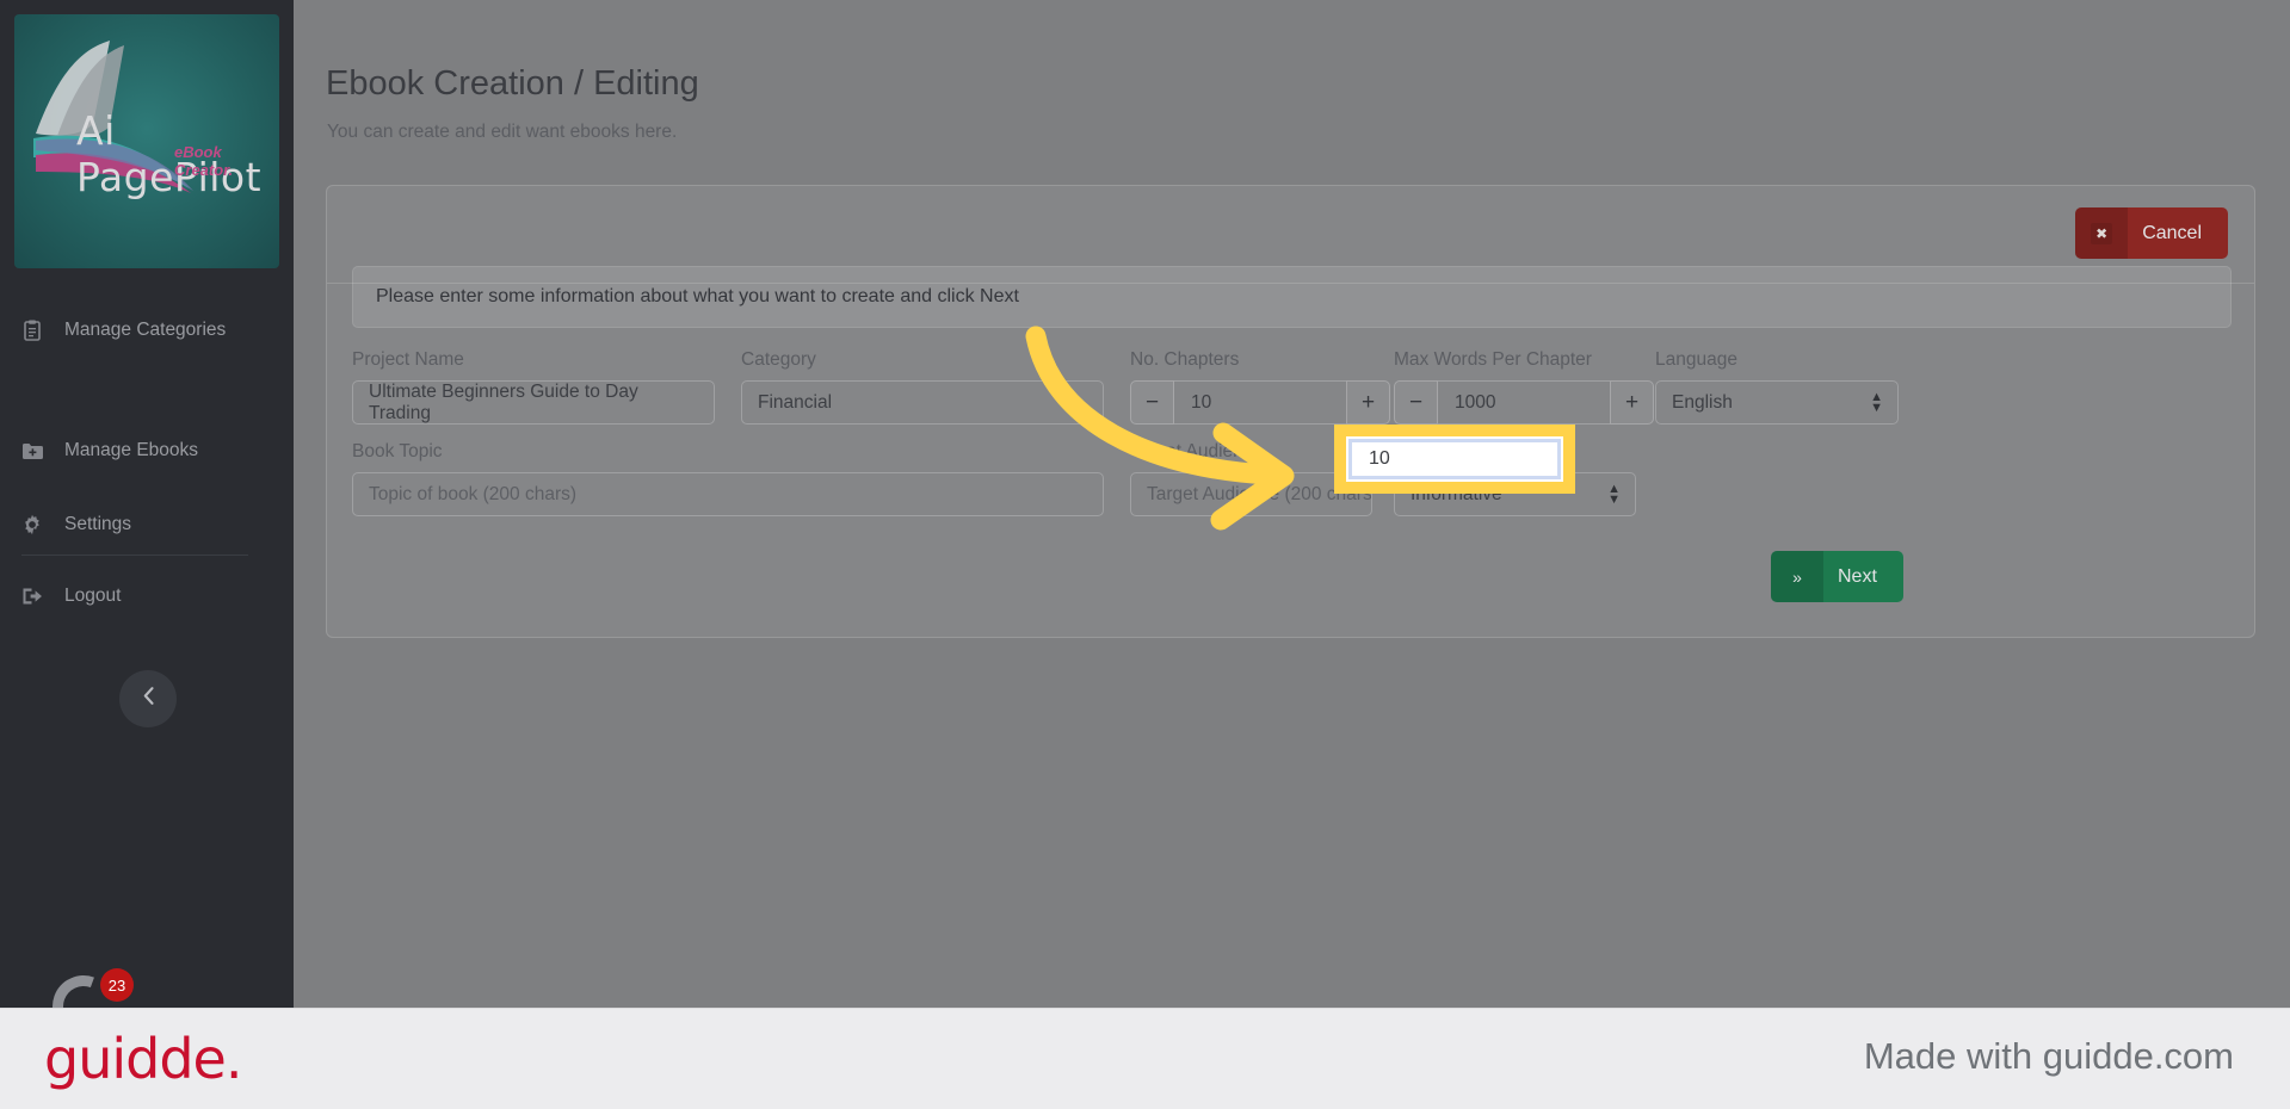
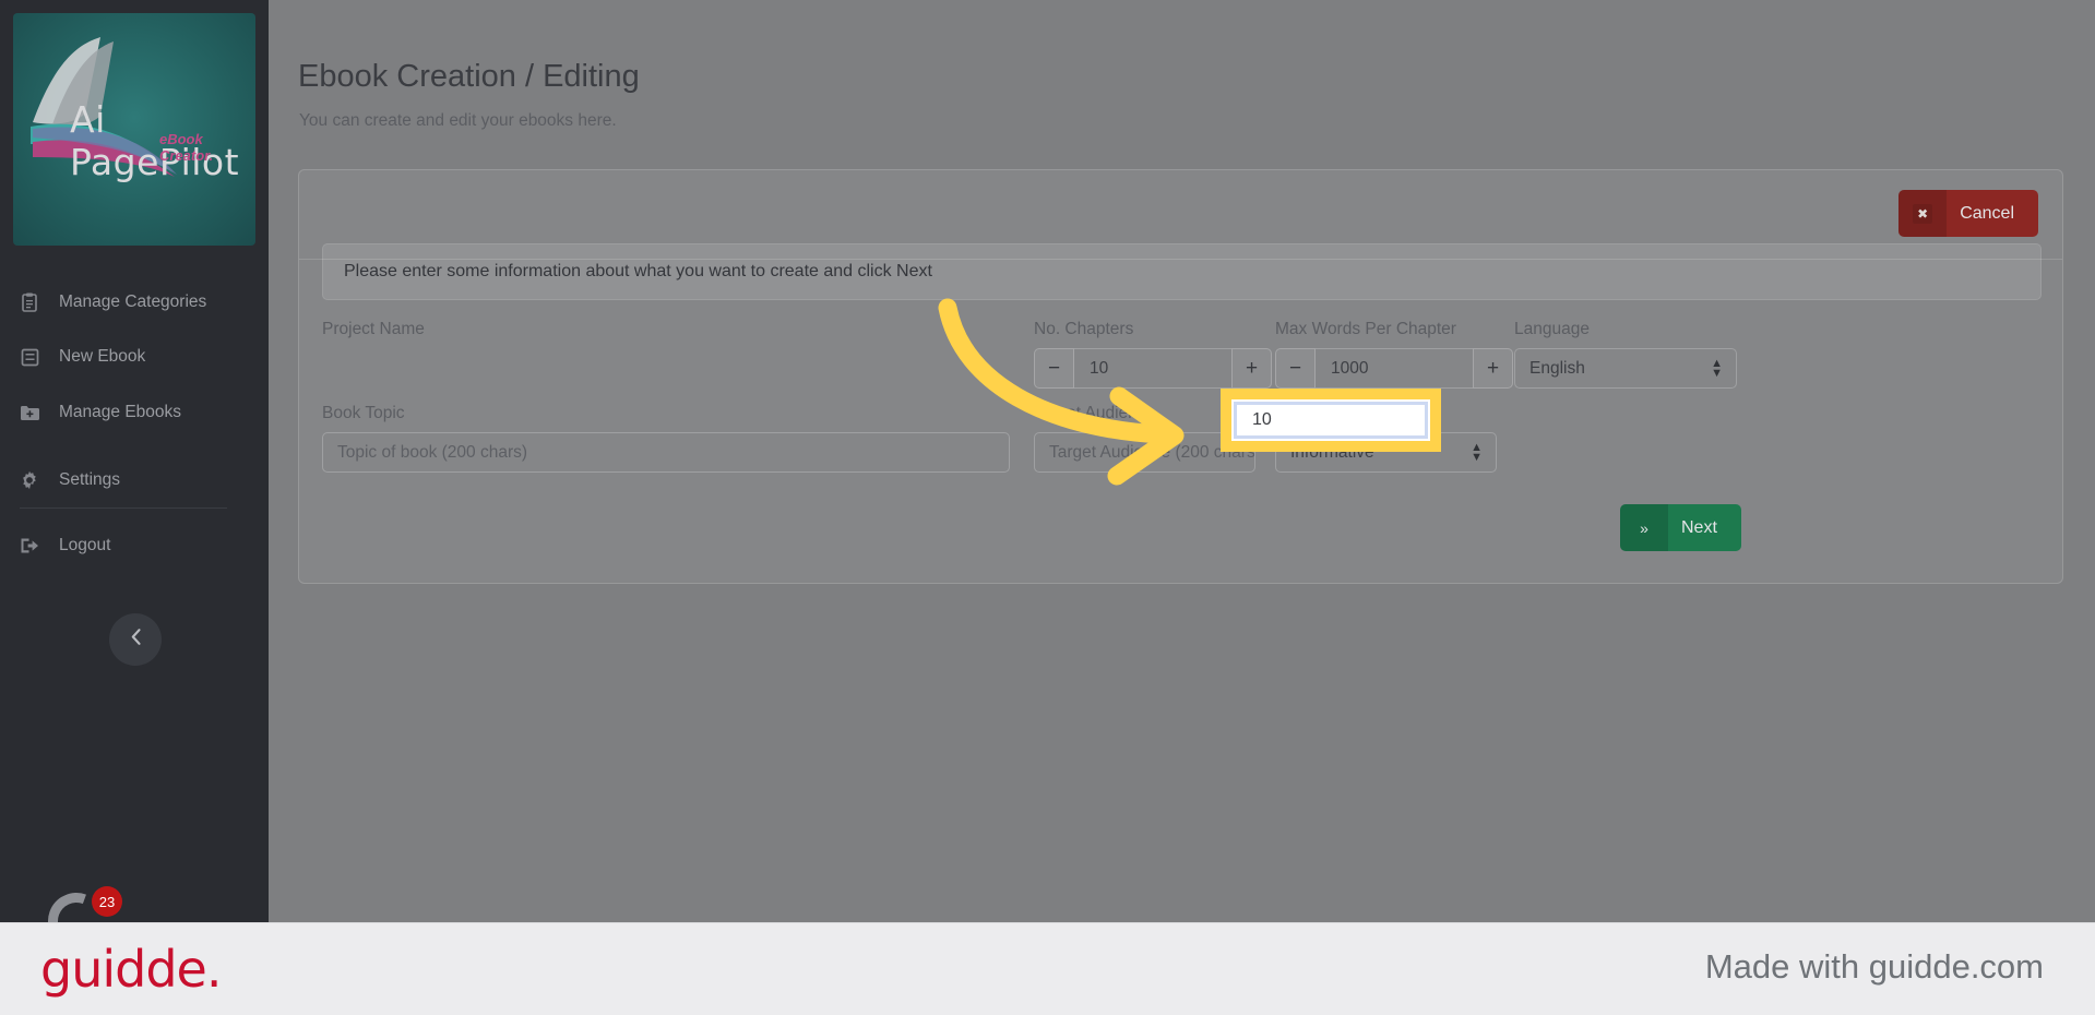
  Ai PagePilot
  eBook Creator.
  Manage Categories
+ New Ebook
  Manage Ebooks
  Settings
  Logout
  23
  Ebook Creation / Editing
- You can create and edit want ebooks here.
+ You can create and edit your ebooks here.
  ✖
  Cancel
  Please enter some information about what you want to create and click Next
  Project Name
- Ultimate Beginners Guide to Day Trading
- Category
- Financial
  No. Chapters
  −
  10
  +
  Max Words Per Chapter
  −
  1000
  +
  Language
  English
  ▲
  ▼
  Book Topic
  Topic of book (200 chars)
  Target Audi (200 chars
  Informative
  ▲
  ▼
  »
  Next
  10
  guidde.
  Made with guidde.com
